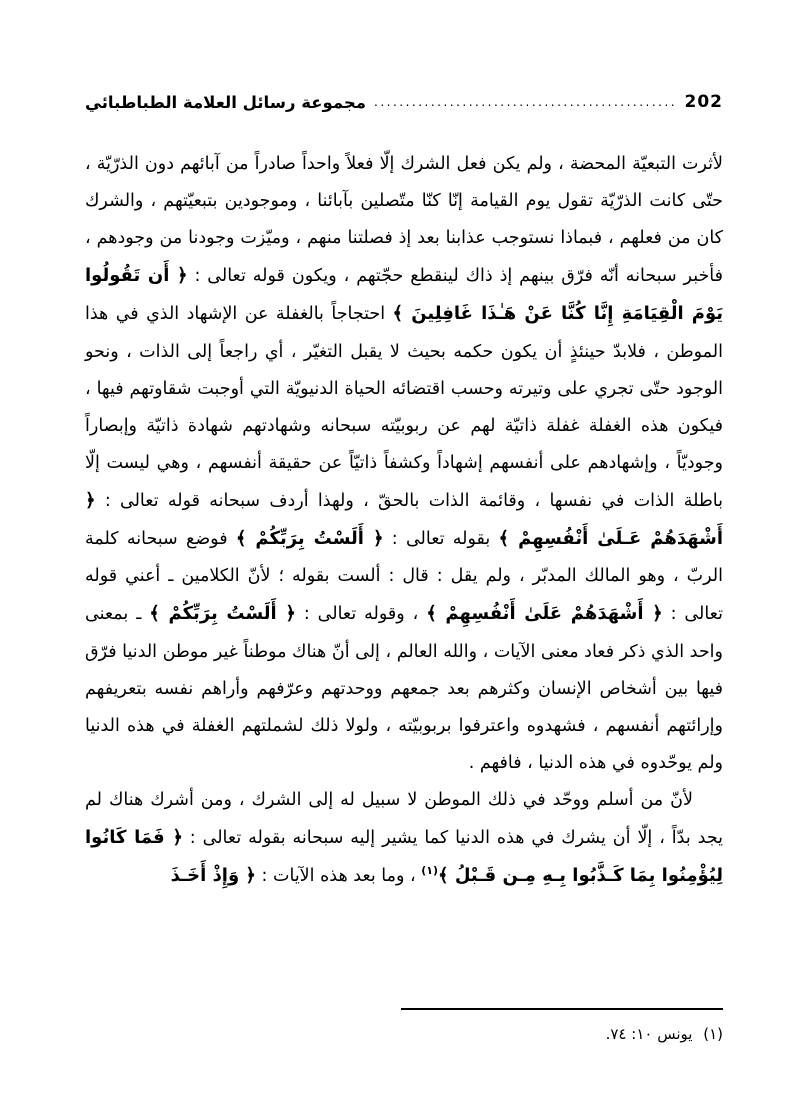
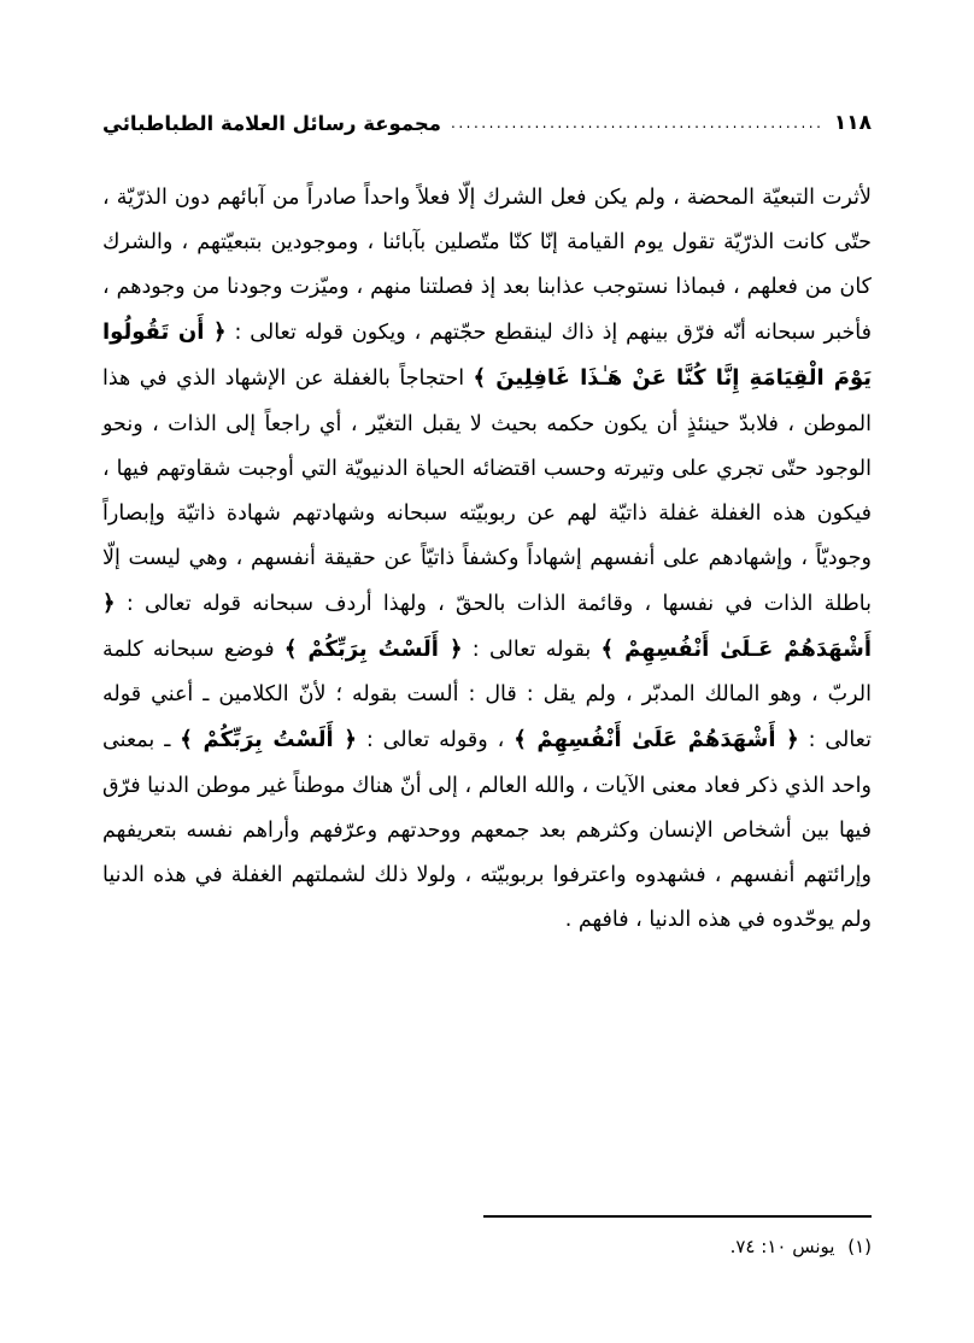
- 202
+ ١١٨
  مجموعة رسائل العلامة الطباطبائي
  لأثرت التبعيّة المحضة ، ولم يكن فعل الشرك إلّا فعلاً واحداً صادراً من آبائهم دون الذرّيّة ، حتّى كانت الذرّيّة تقول يوم القيامة إنّا كنّا متّصلين بآبائنا ، وموجودين بتبعيّتهم ، والشرك كان من فعلهم ، فبماذا نستوجب عذابنا بعد إذ فصلتنا منهم ، وميّزت وجودنا من وجودهم ، فأخبر سبحانه أنّه فرّق بينهم إذ ذاك لينقطع حجّتهم ، ويكون قوله تعالى : ﴿ أَن تَقُولُوا يَوْمَ الْقِيَامَةِ إِنَّا كُنَّا عَنْ هَـٰذَا غَافِلِينَ ﴾ احتجاجاً بالغفلة عن الإشهاد الذي في هذا الموطن ، فلابدّ حينئذٍ أن يكون حكمه بحيث لا يقبل التغيّر ، أي راجعاً إلى الذات ، ونحو الوجود حتّى تجري على وتيرته وحسب اقتضائه الحياة الدنيويّة التي أوجبت شقاوتهم فيها ، فيكون هذه الغفلة غفلة ذاتيّة لهم عن ربوبيّته سبحانه وشهادتهم شهادة ذاتيّة وإبصاراً وجوديّاً ، وإشهادهم على أنفسهم إشهاداً وكشفاً ذاتيّاً عن حقيقة أنفسهم ، وهي ليست إلّا باطلة الذات في نفسها ، وقائمة الذات بالحقّ ، ولهذا أردف سبحانه قوله تعالى : ﴿ أَشْهَدَهُمْ عَـلَىٰ أَنْفُسِهِمْ ﴾ بقوله تعالى : ﴿ أَلَسْتُ بِرَبِّكُمْ ﴾ فوضع سبحانه كلمة الربّ ، وهو المالك المدبّر ، ولم يقل : قال : ألست بقوله ؛ لأنّ الكلامين ـ أعني قوله تعالى : ﴿ أَشْهَدَهُمْ عَلَىٰ أَنْفُسِهِمْ ﴾ ، وقوله تعالى : ﴿ أَلَسْتُ بِرَبِّكُمْ ﴾ ـ بمعنى واحد الذي ذكر فعاد معنى الآيات ، والله العالم ، إلى أنّ هناك موطناً غير موطن الدنيا فرّق فيها بين أشخاص الإنسان وكثرهم بعد جمعهم ووحدتهم وعرّفهم وأراهم نفسه بتعريفهم وإرائتهم أنفسهم ، فشهدوه واعترفوا بربوبيّته ، ولولا ذلك لشملتهم الغفلة في هذه الدنيا ولم يوحّدوه في هذه الدنيا ، فافهم .
- لأنّ من أسلم ووحّد في ذلك الموطن لا سبيل له إلى الشرك ، ومن أشرك هناك لم يجد بدّاً ، إلّا أن يشرك في هذه الدنيا كما يشير إليه سبحانه بقوله تعالى : ﴿ فَمَا كَانُوا لِيُؤْمِنُوا بِمَا كَـذَّبُوا بِـهِ مِـن قَـبْلُ ﴾(١) ، وما بعد هذه الآيات : ﴿ وَإِذْ أَخَـذَ
  (١) يونس ١٠: ٧٤.
